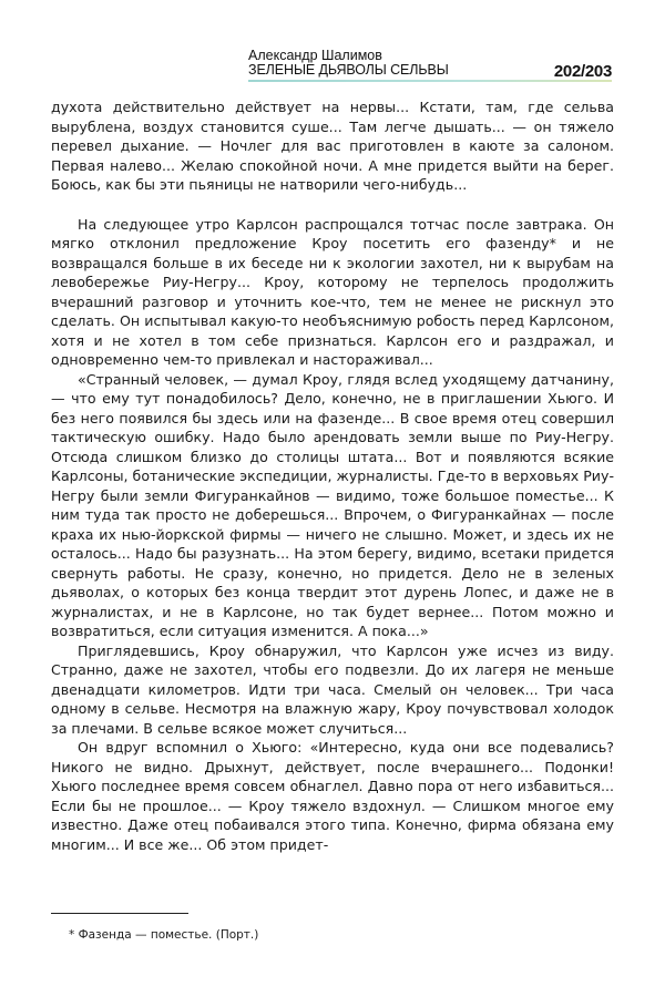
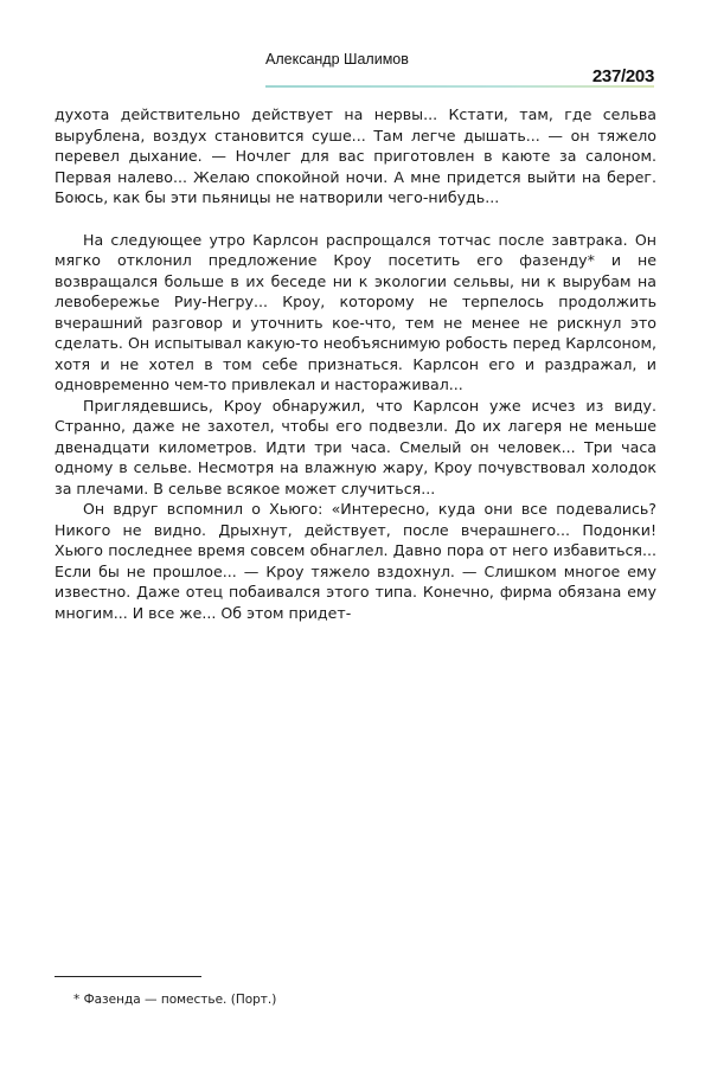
  Александр Шалимов
- ЗЕЛЕНЫЕ ДЬЯВОЛЫ СЕЛЬВЫ
- 202/203
+ 237/203
  духота действительно действует на нервы... Кстати, там, где сельва вырублена, воздух становится суше... Там легче дышать... — он тяжело перевел дыхание. — Ночлег для вас приготовлен в каюте за салоном. Первая налево... Желаю спокойной ночи. А мне придется выйти на берег. Боюсь, как бы эти пьяницы не натворили чего-нибудь...
- На следующее утро Карлсон распрощался тотчас после завтрака. Он мягко отклонил предложение Кроу посетить его фазенду* и не возвращался больше в их беседе ни к экологии захотел, ни к вырубам на левобережье Риу-Негру... Кроу, которому не терпелось продолжить вчерашний разговор и уточнить кое-что, тем не менее не рискнул это сделать. Он испытывал какую-то необъяснимую робость перед Карлсоном, хотя и не хотел в том себе признаться. Карлсон его и раздражал, и одновременно чем-то привлекал и настораживал...
+ На следующее утро Карлсон распрощался тотчас после завтрака. Он мягко отклонил предложение Кроу посетить его фазенду* и не возвращался больше в их беседе ни к экологии сельвы, ни к вырубам на левобережье Риу-Негру... Кроу, которому не терпелось продолжить вчерашний разговор и уточнить кое-что, тем не менее не рискнул это сделать. Он испытывал какую-то необъяснимую робость перед Карлсоном, хотя и не хотел в том себе признаться. Карлсон его и раздражал, и одновременно чем-то привлекал и настораживал...
- «Странный человек, — думал Кроу, глядя вслед уходящему датчанину, — что ему тут понадобилось? Дело, конечно, не в приглашении Хьюго. И без него появился бы здесь или на фазенде... В свое время отец совершил тактическую ошибку. Надо было арендовать земли выше по Риу-Негру. Отсюда слишком близко до столицы штата... Вот и появляются всякие Карлсоны, ботанические экспедиции, журналисты. Где-то в верховьях Риу-Негру были земли Фигуранкайнов — видимо, тоже большое поместье... К ним туда так просто не доберешься... Впрочем, о Фигуранкайнах — после краха их нью-йоркской фирмы — ничего не слышно. Может, и здесь их не осталось... Надо бы разузнать... На этом берегу, видимо, всетаки придется свернуть работы. Не сразу, конечно, но придется. Дело не в зеленых дьяволах, о которых без конца твердит этот дурень Лопес, и даже не в журналистах, и не в Карлсоне, но так будет вернее... Потом можно и возвратиться, если ситуация изменится. А пока...»
  Приглядевшись, Кроу обнаружил, что Карлсон уже исчез из виду. Странно, даже не захотел, чтобы его подвезли. До их лагеря не меньше двенадцати километров. Идти три часа. Смелый он человек... Три часа одному в сельве. Несмотря на влажную жару, Кроу почувствовал холодок за плечами. В сельве всякое может случиться...
  Он вдруг вспомнил о Хьюго: «Интересно, куда они все подевались? Никого не видно. Дрыхнут, действует, после вчерашнего... Подонки! Хьюго последнее время совсем обнаглел. Давно пора от него избавиться... Если бы не прошлое... — Кроу тяжело вздохнул. — Слишком многое ему известно. Даже отец побаивался этого типа. Конечно, фирма обязана ему многим... И все же... Об этом придет-
  * Фазенда — поместье. (Порт.)
